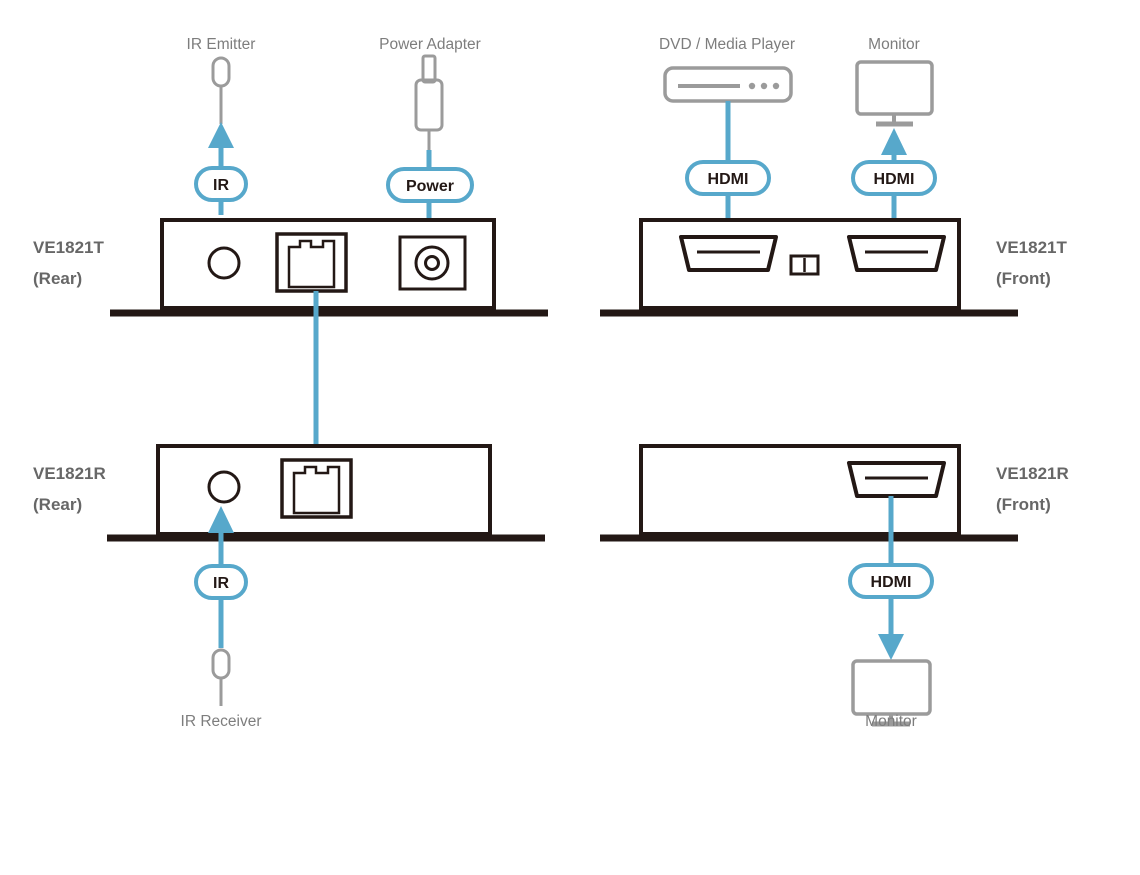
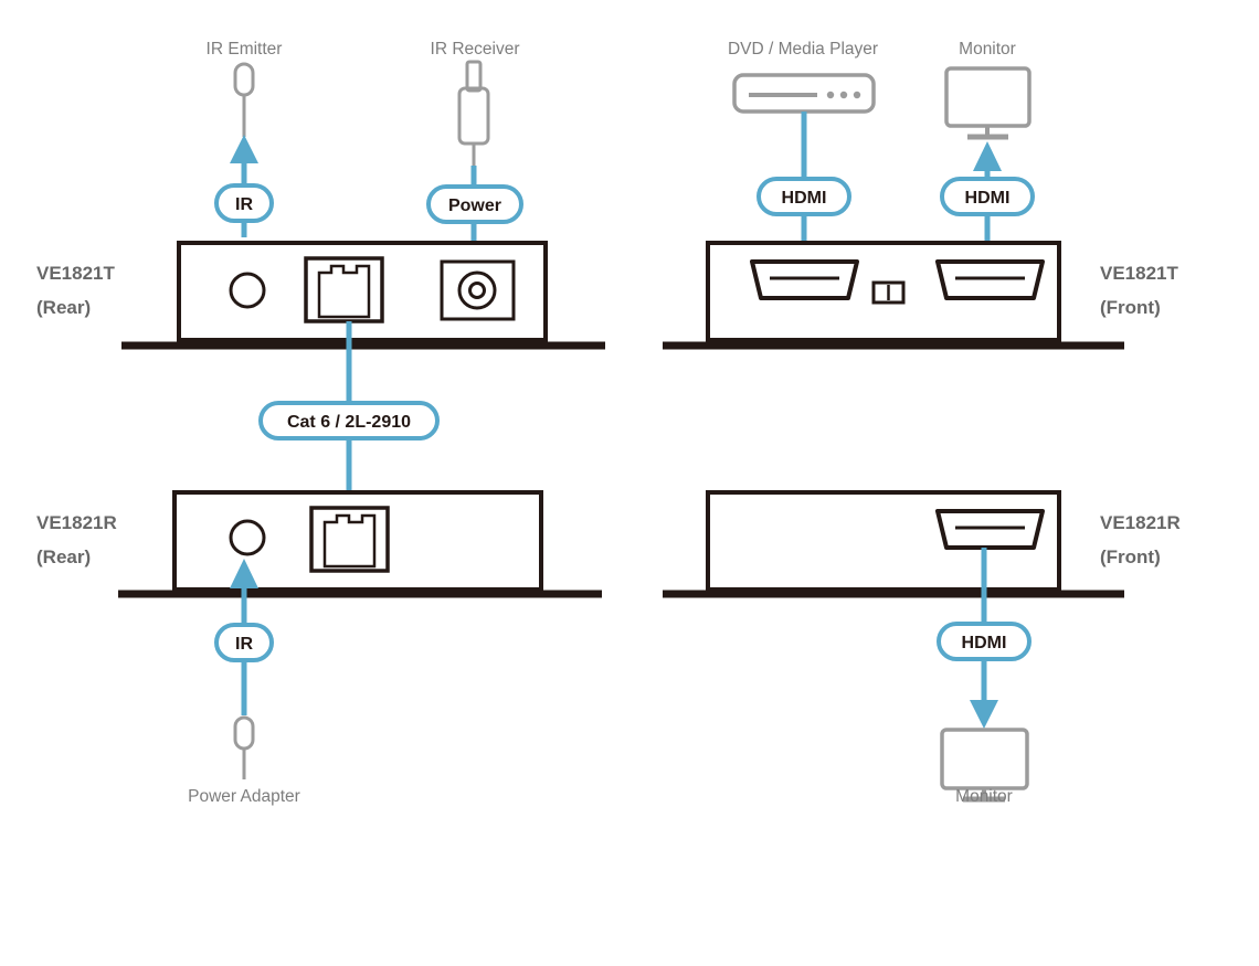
  VE1821T
  (Rear)
  IR Emitter
- Power Adapter
+ IR Receiver
  IR
  Power
  VE1821T
  (Front)
  DVD / Media Player
  Monitor
  HDMI
  HDMI
+ Cat 6 / 2L-2910
  VE1821R
  (Rear)
  IR
- IR Receiver
+ Power Adapter
  VE1821R
  (Front)
  HDMI
  Monitor
